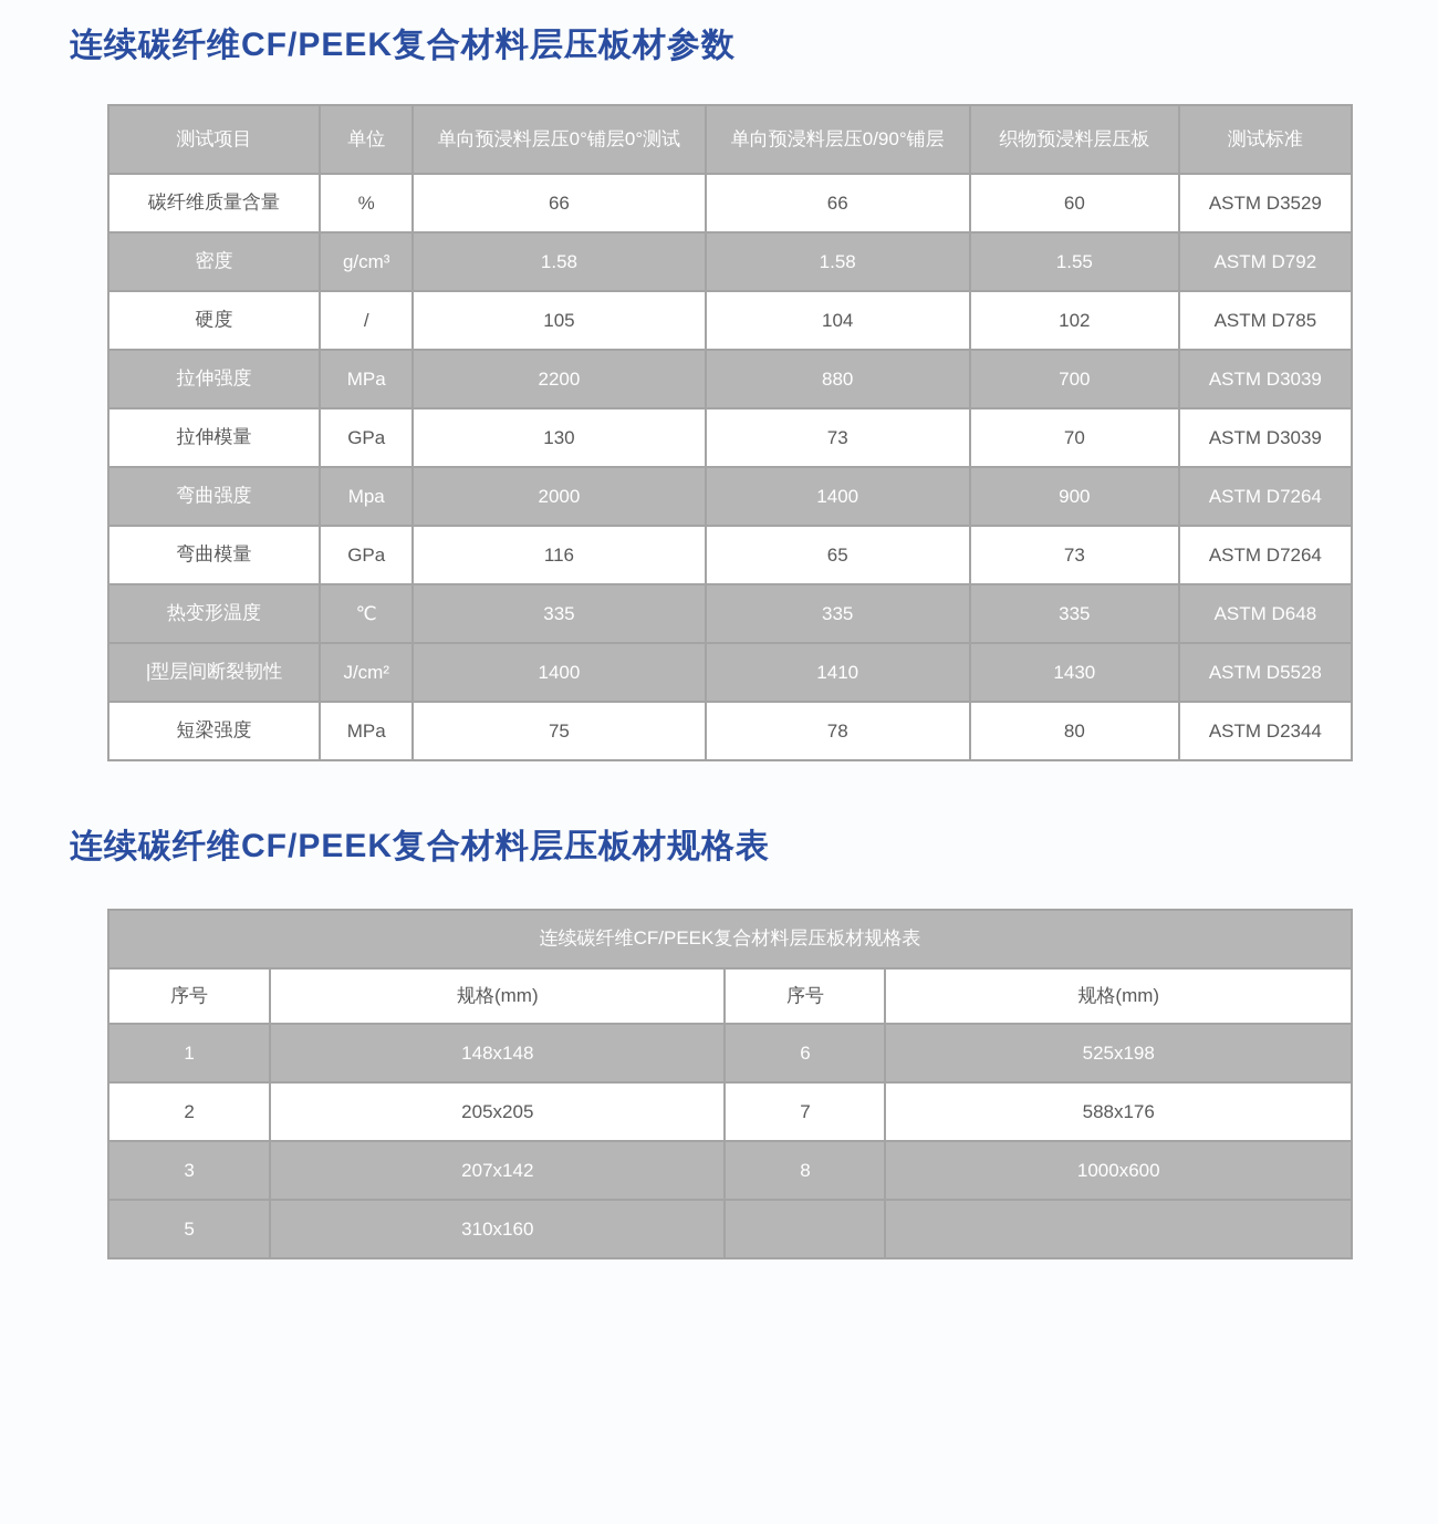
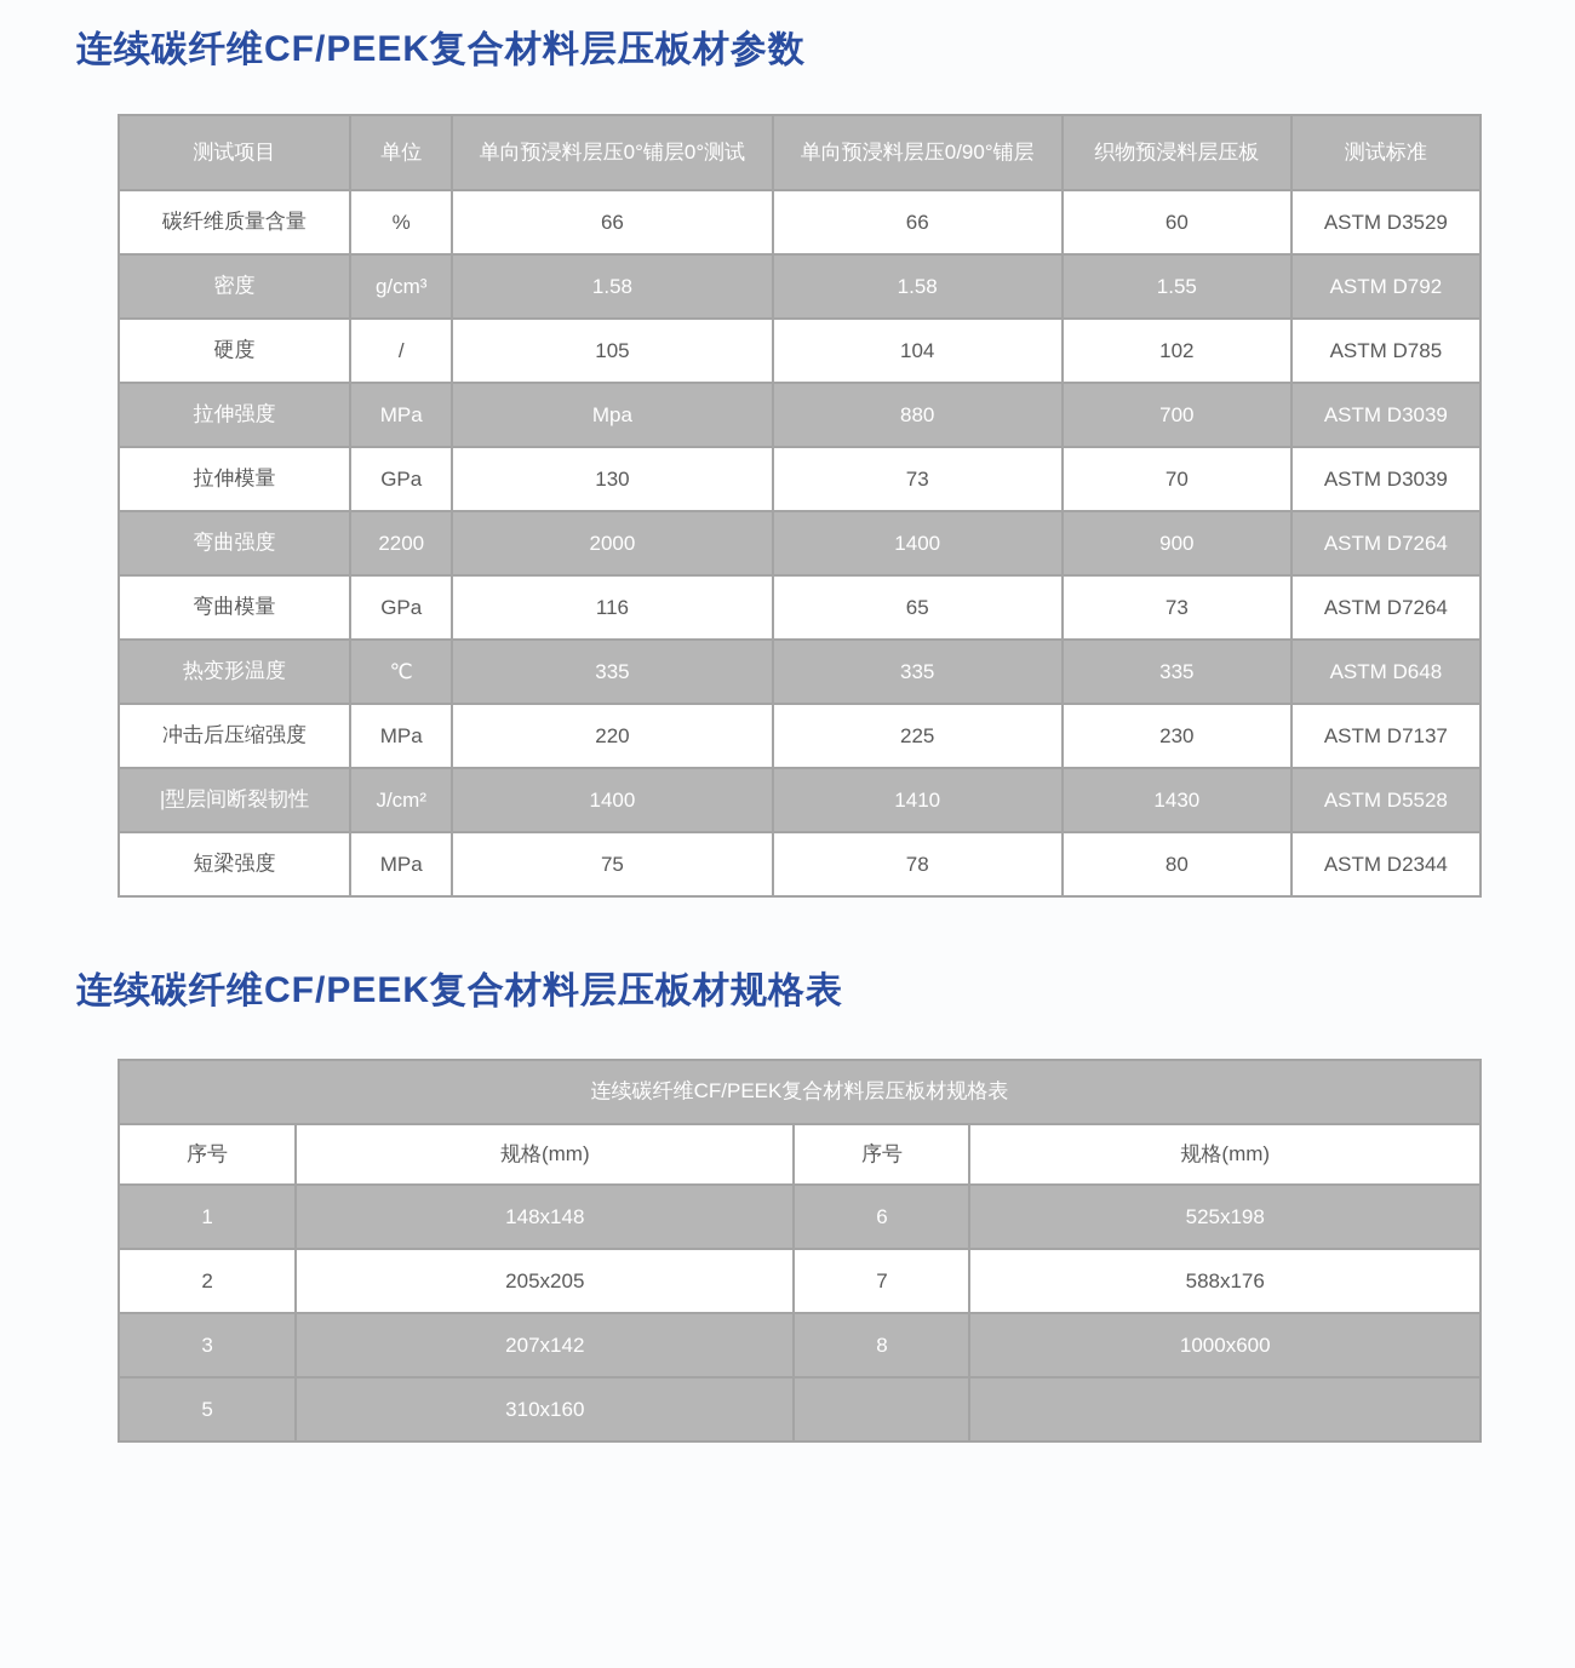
  连续碳纤维CF/PEEK复合材料层压板材参数
  测试项目	单位	单向预浸料层压0°铺层0°测试	单向预浸料层压0/90°铺层	织物预浸料层压板	测试标准
  碳纤维质量含量	%	66	66	60	ASTM D3529
  密度	g/cm³	1.58	1.58	1.55	ASTM D792
  硬度	/	105	104	102	ASTM D785
- 拉伸强度	MPa	2200	880	700	ASTM D3039
+ 拉伸强度	MPa	Mpa	880	700	ASTM D3039
  拉伸模量	GPa	130	73	70	ASTM D3039
- 弯曲强度	Mpa	2000	1400	900	ASTM D7264
+ 弯曲强度	2200	2000	1400	900	ASTM D7264
  弯曲模量	GPa	116	65	73	ASTM D7264
  热变形温度	℃	335	335	335	ASTM D648
+ 冲击后压缩强度	MPa	220	225	230	ASTM D7137
  |型层间断裂韧性	J/cm²	1400	1410	1430	ASTM D5528
  短梁强度	MPa	75	78	80	ASTM D2344
  连续碳纤维CF/PEEK复合材料层压板材规格表
  连续碳纤维CF/PEEK复合材料层压板材规格表
  序号	规格(mm)	序号	规格(mm)
  1	148x148	6	525x198
  2	205x205	7	588x176
  3	207x142	8	1000x600
  5	310x160
